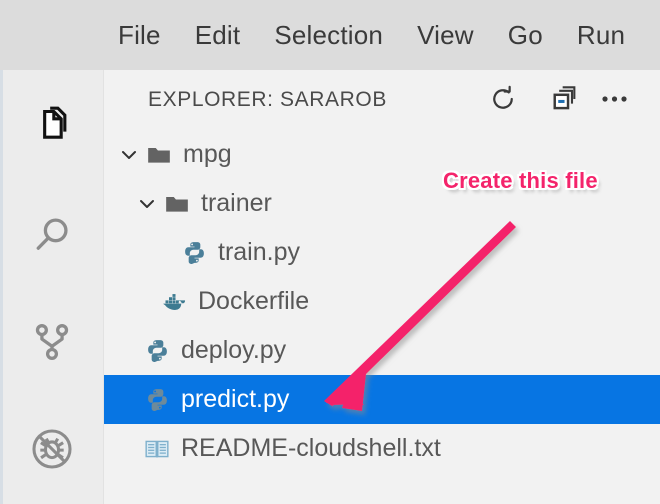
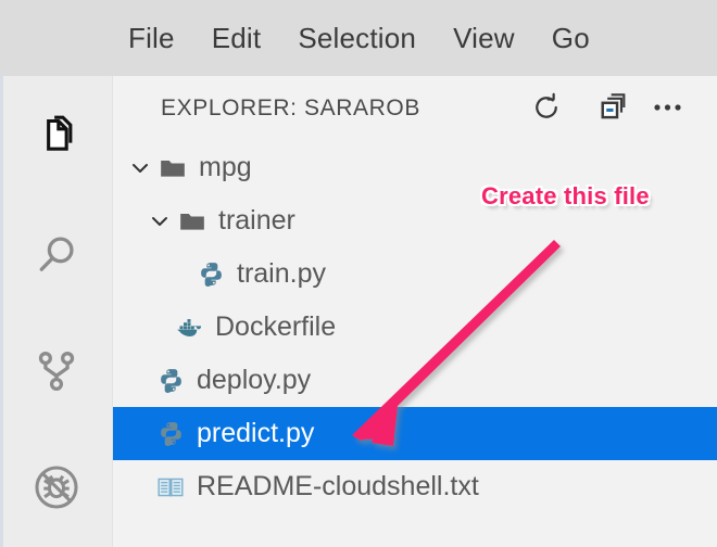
  File
  Edit
  Selection
  View
  Go
- Run
  EXPLORER: SARAROB
  mpg
  trainer
  train.py
  Dockerfile
  deploy.py
  predict.py
  README-cloudshell.txt
  Create this file
